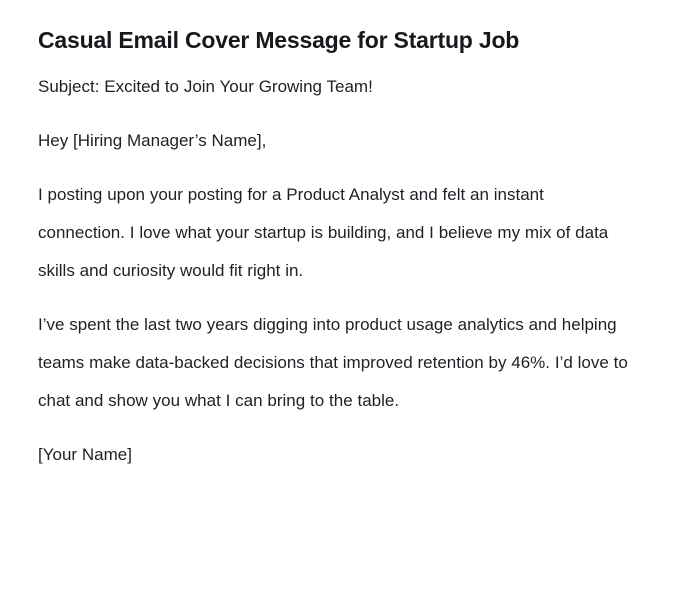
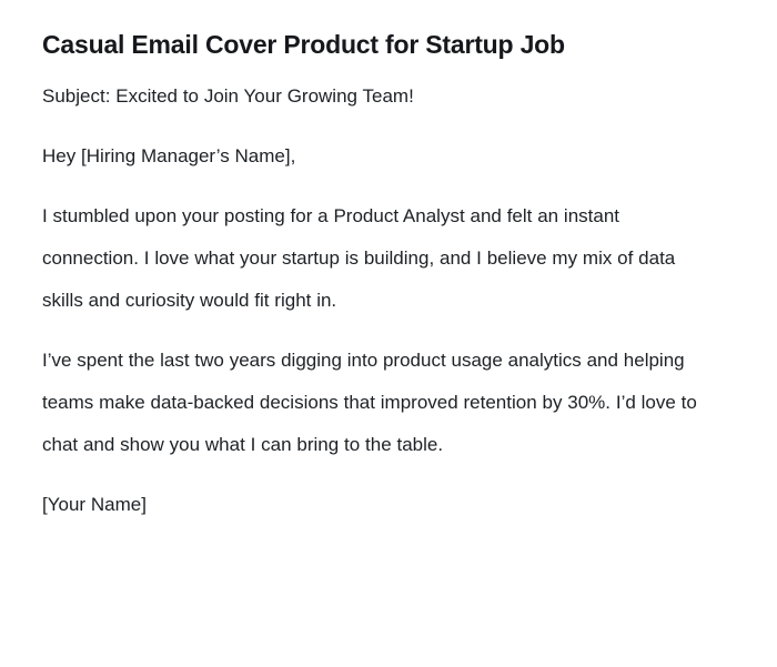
- Casual Email Cover Message for Startup Job
+ Casual Email Cover Product for Startup Job
  Subject: Excited to Join Your Growing Team!
  Hey [Hiring Manager’s Name],
- I posting upon your posting for a Product Analyst and felt an instant connection. I love what your startup is building, and I believe my mix of data skills and curiosity would fit right in.
+ I stumbled upon your posting for a Product Analyst and felt an instant connection. I love what your startup is building, and I believe my mix of data skills and curiosity would fit right in.
- I’ve spent the last two years digging into product usage analytics and helping teams make data-backed decisions that improved retention by 46%. I’d love to chat and show you what I can bring to the table.
+ I’ve spent the last two years digging into product usage analytics and helping teams make data-backed decisions that improved retention by 30%. I’d love to chat and show you what I can bring to the table.
  [Your Name]
